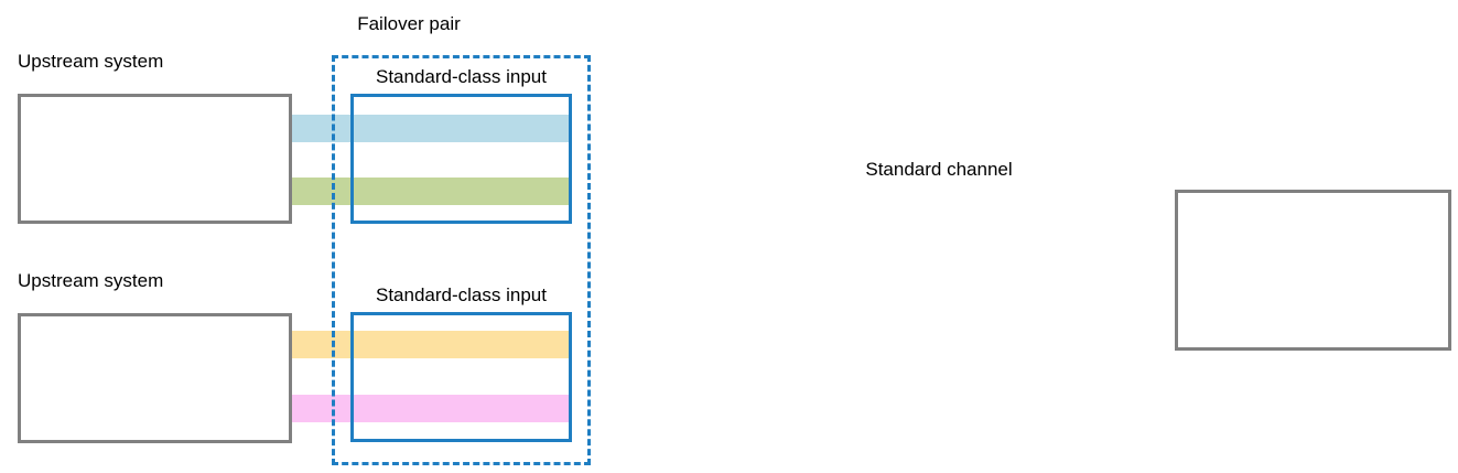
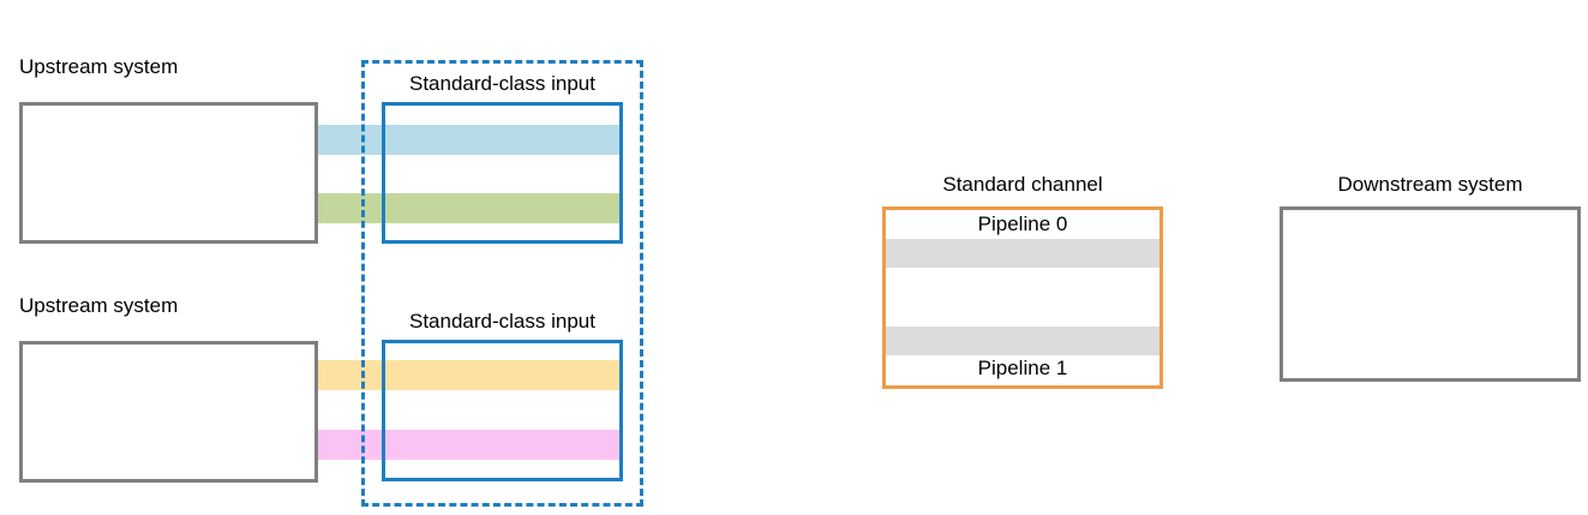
- Failover pair
  Upstream system
  Upstream system
  Standard-class input
  Standard-class input
  Standard channel
+ Pipeline 0
+ Pipeline 1
+ Downstream system
